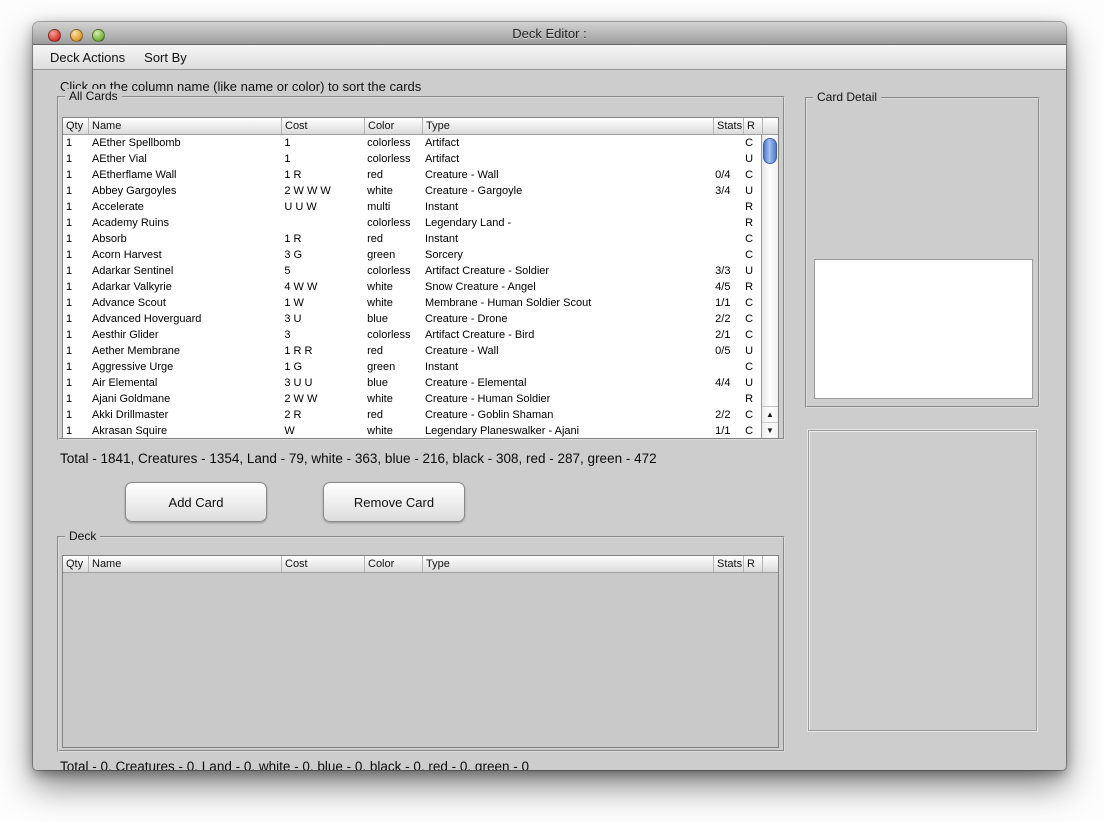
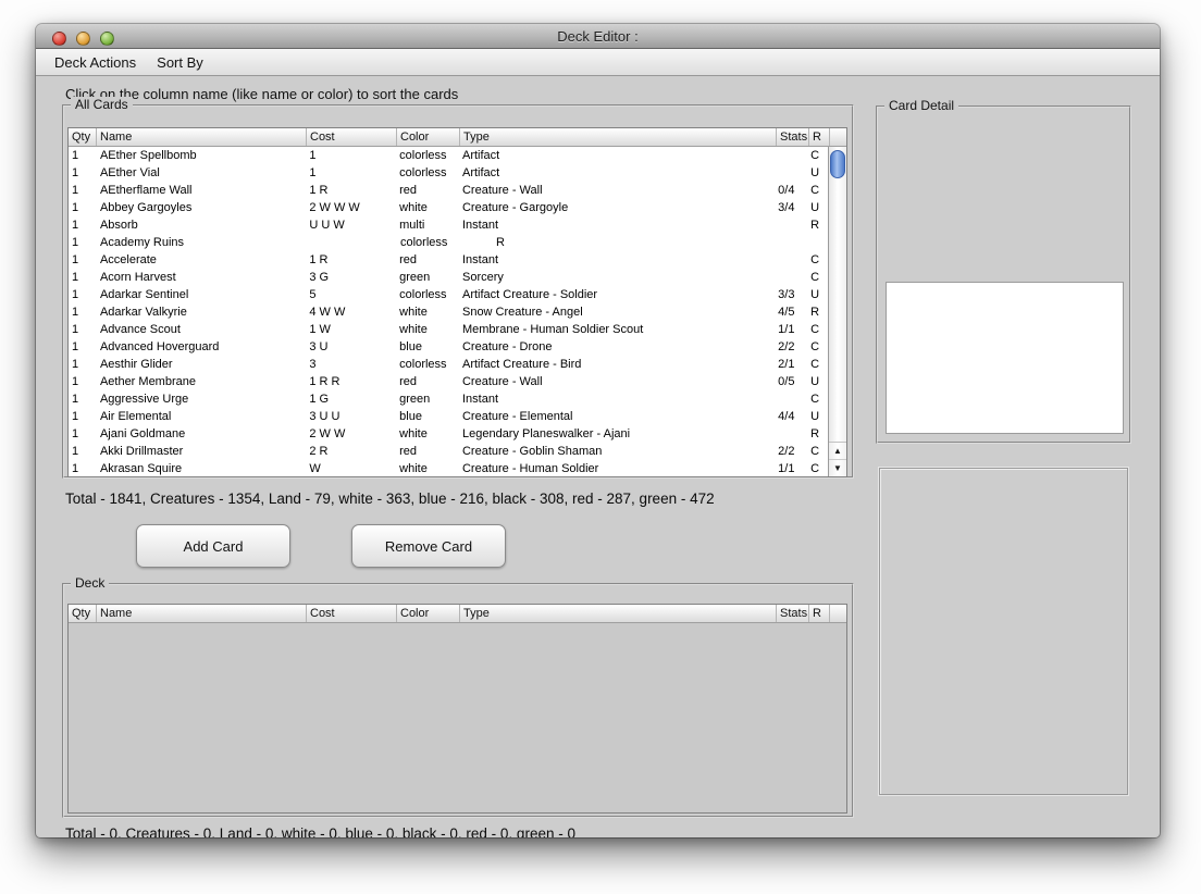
  Deck Editor :
  Deck Actions
  Sort By
  Click on the column name (like name or color) to sort the cards
  All Cards
  Qty
  Name
  Cost
  Color
  Type
  Stats
  R
  1
  AEther Spellbomb
  1
  colorless
  Artifact
  C
  1
  AEther Vial
  1
  colorless
  Artifact
  U
  1
  AEtherflame Wall
  1 R
  red
  Creature - Wall
  0/4
  C
  1
  Abbey Gargoyles
  2 W W W
  white
  Creature - Gargoyle
  3/4
  U
  1
- Accelerate
+ Absorb
  U U W
  multi
  Instant
  R
  1
  Academy Ruins
  colorless
- Legendary Land -
  R
  1
- Absorb
+ Accelerate
  1 R
  red
  Instant
  C
  1
  Acorn Harvest
  3 G
  green
  Sorcery
  C
  1
  Adarkar Sentinel
  5
  colorless
  Artifact Creature - Soldier
  3/3
  U
  1
  Adarkar Valkyrie
  4 W W
  white
  Snow Creature - Angel
  4/5
  R
  1
  Advance Scout
  1 W
  white
  Membrane - Human Soldier Scout
  1/1
  C
  1
  Advanced Hoverguard
  3 U
  blue
  Creature - Drone
  2/2
  C
  1
  Aesthir Glider
  3
  colorless
  Artifact Creature - Bird
  2/1
  C
  1
  Aether Membrane
  1 R R
  red
  Creature - Wall
  0/5
  U
  1
  Aggressive Urge
  1 G
  green
  Instant
  C
  1
  Air Elemental
  3 U U
  blue
  Creature - Elemental
  4/4
  U
  1
  Ajani Goldmane
  2 W W
  white
- Creature - Human Soldier
+ Legendary Planeswalker - Ajani
  R
  1
  Akki Drillmaster
  2 R
  red
  Creature - Goblin Shaman
  2/2
  C
  1
  Akrasan Squire
  W
  white
- Legendary Planeswalker - Ajani
+ Creature - Human Soldier
  1/1
  C
  ▲
  ▼
  Total - 1841, Creatures - 1354, Land - 79, white - 363, blue - 216, black - 308, red - 287, green - 472
  Add Card
  Remove Card
  Deck
  Qty
  Name
  Cost
  Color
  Type
  Stats
  R
  Total - 0, Creatures - 0, Land - 0, white - 0, blue - 0, black - 0, red - 0, green - 0
  Card Detail
